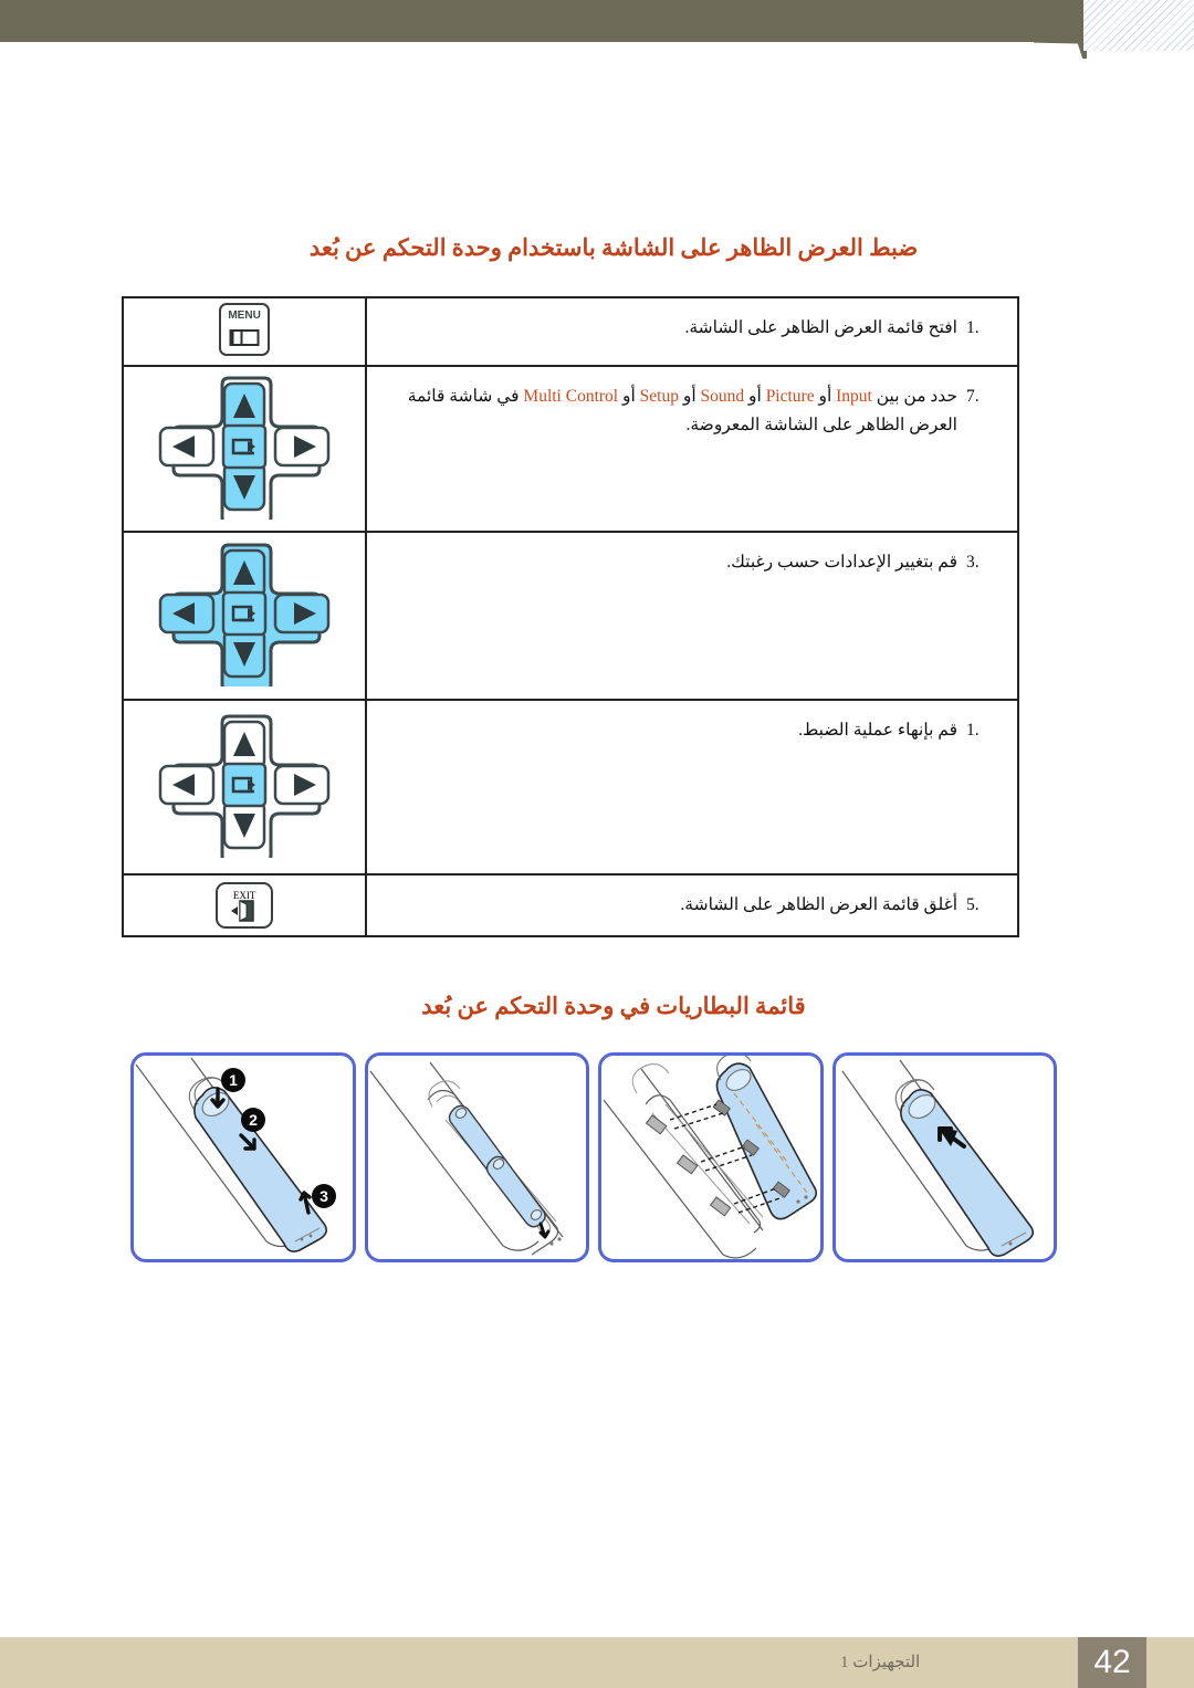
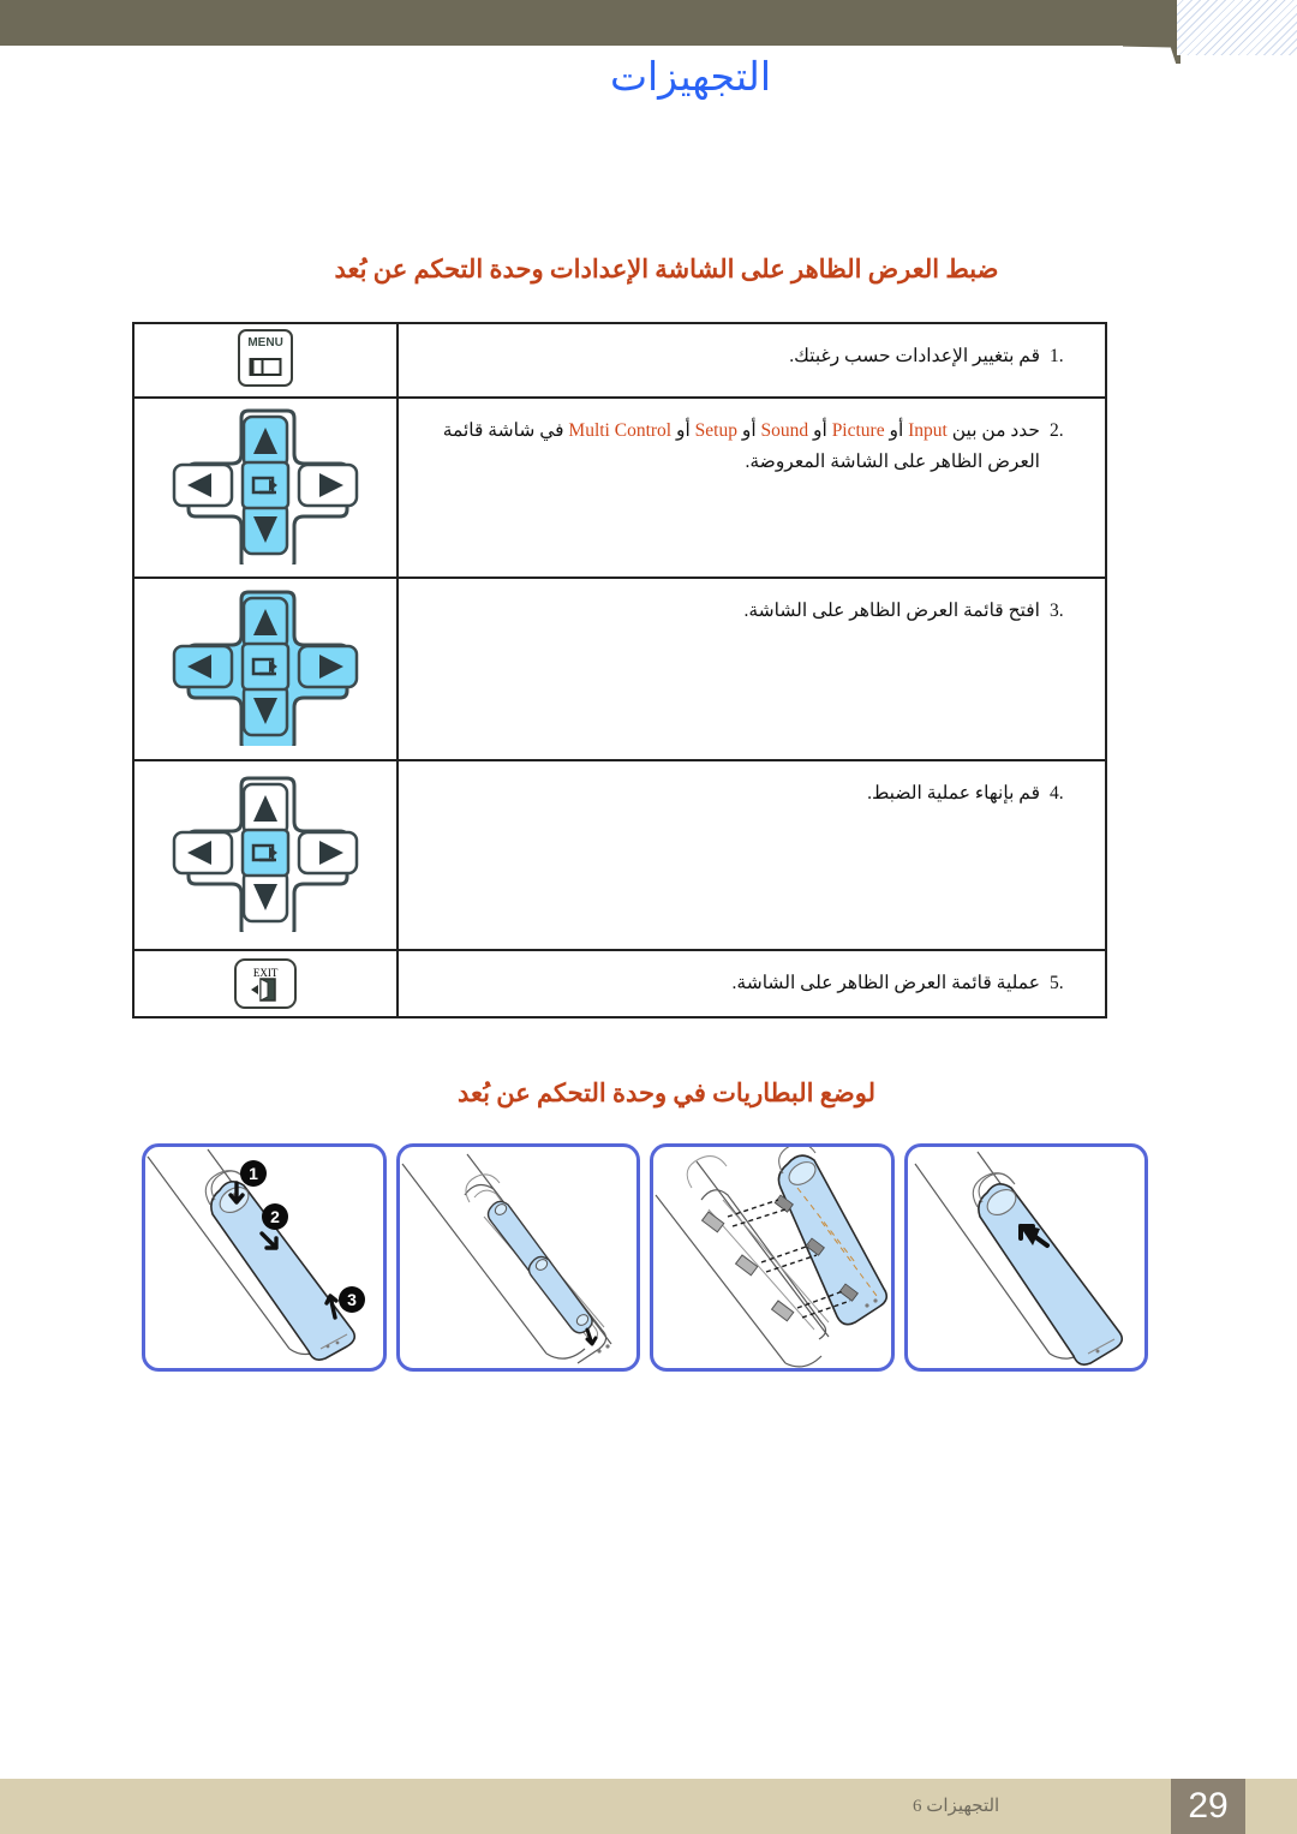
+ التجهيزات
- ضبط العرض الظاهر على الشاشة باستخدام وحدة التحكم عن بُعد
+ ضبط العرض الظاهر على الشاشة الإعدادات وحدة التحكم عن بُعد
- 1. افتح قائمة العرض الظاهر على الشاشة.	MENU
+ 1. قم بتغيير الإعدادات حسب رغبتك.	MENU
- 7. حدد من بين Input أو Picture أو Sound أو Setup أو Multi Control في شاشة قائمة العرض الظاهر على الشاشة المعروضة.
+ 2. حدد من بين Input أو Picture أو Sound أو Setup أو Multi Control في شاشة قائمة العرض الظاهر على الشاشة المعروضة.
- 3. قم بتغيير الإعدادات حسب رغبتك.
+ 3. افتح قائمة العرض الظاهر على الشاشة.
- 1. قم بإنهاء عملية الضبط.
+ 4. قم بإنهاء عملية الضبط.
- 5. أغلق قائمة العرض الظاهر على الشاشة.	EXIT
+ 5. عملية قائمة العرض الظاهر على الشاشة.	EXIT
- قائمة البطاريات في وحدة التحكم عن بُعد
+ لوضع البطاريات في وحدة التحكم عن بُعد
  1
  2
  3
- التجهيزات 1
+ التجهيزات 6
- 42
+ 29
